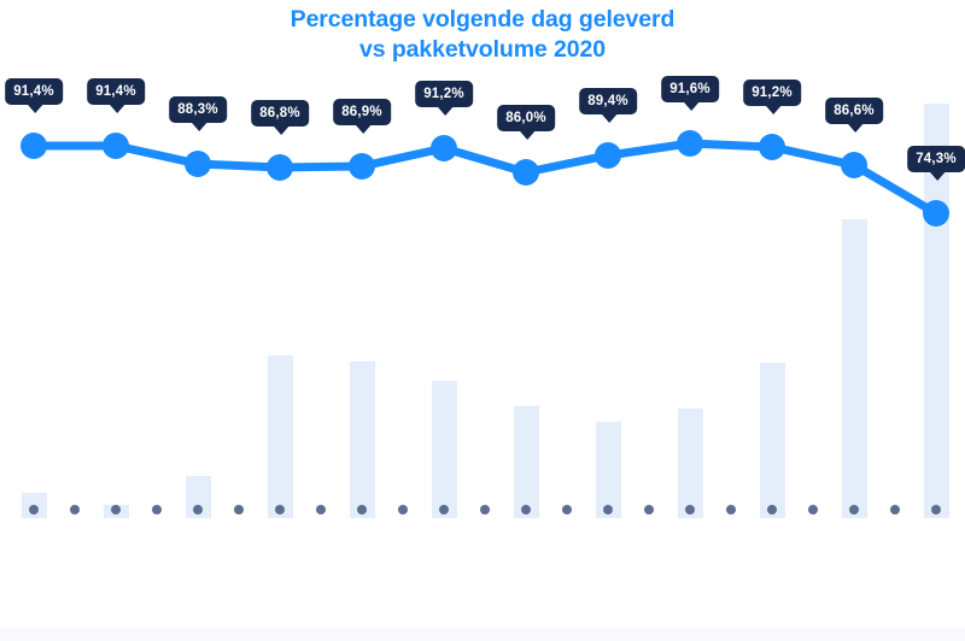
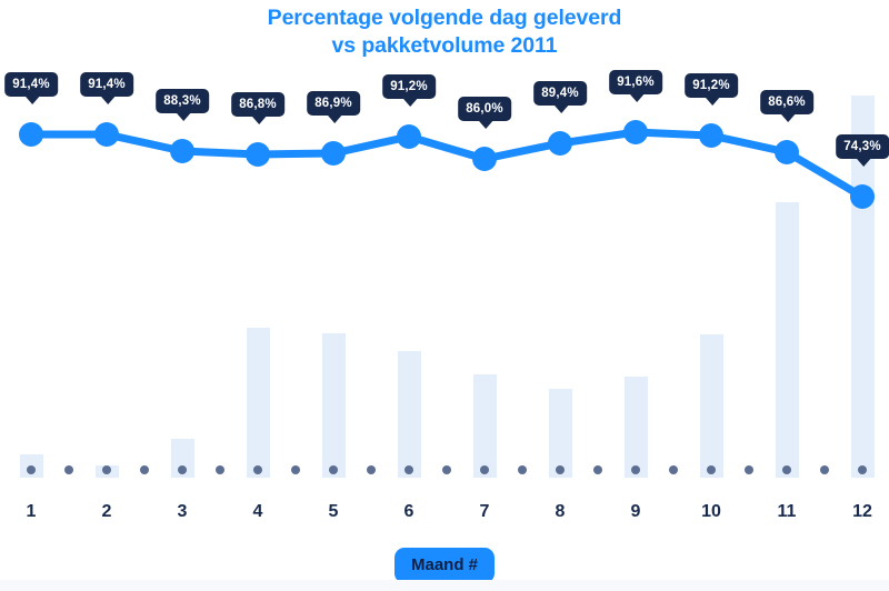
  Percentage volgende dag geleverd
- vs pakketvolume 2020
+ vs pakketvolume 2011
  91,4%
  91,4%
  88,3%
  86,8%
  86,9%
  91,2%
  86,0%
  89,4%
  91,6%
  91,2%
  86,6%
  74,3%
+ 1
+ 2
+ 3
+ 4
+ 5
+ 6
+ 7
+ 8
+ 9
+ 10
+ 11
+ 12
+ Maand #
